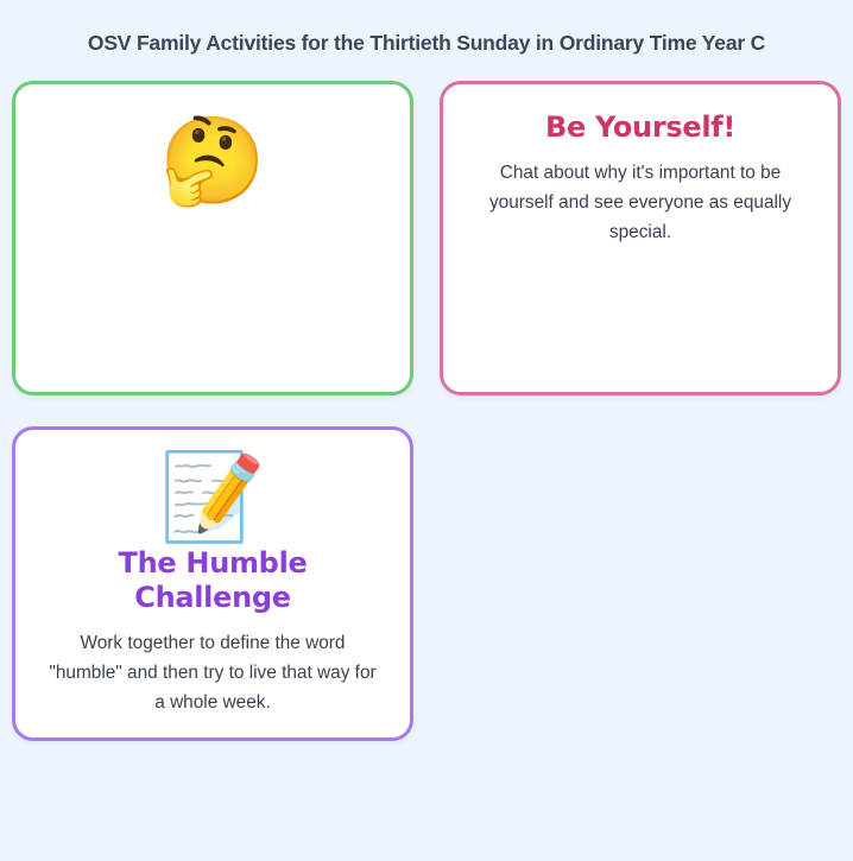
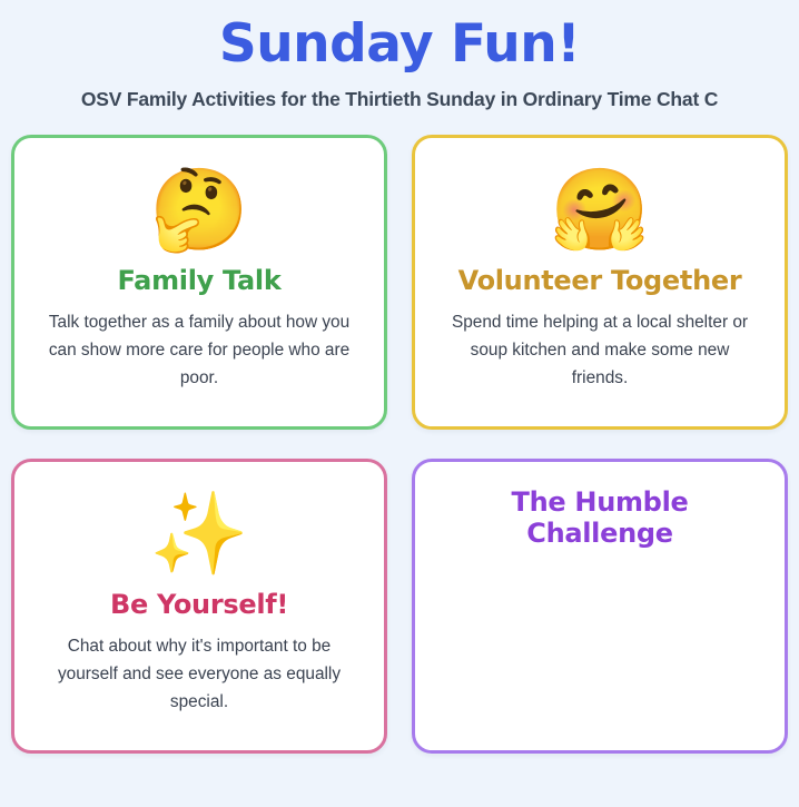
+ Sunday Fun!
- OSV Family Activities for the Thirtieth Sunday in Ordinary Time Year C
+ OSV Family Activities for the Thirtieth Sunday in Ordinary Time Chat C
  🤔
+ Family Talk
+ Talk together as a family about how you can show more care for people who are poor.
+ 🤗
+ Volunteer Together
+ Spend time helping at a local shelter or soup kitchen and make some new friends.
+ ✨
  Be Yourself!
  Chat about why it's important to be yourself and see everyone as equally special.
- 📝
  The Humble Challenge
- Work together to define the word "humble" and then try to live that way for a whole week.
